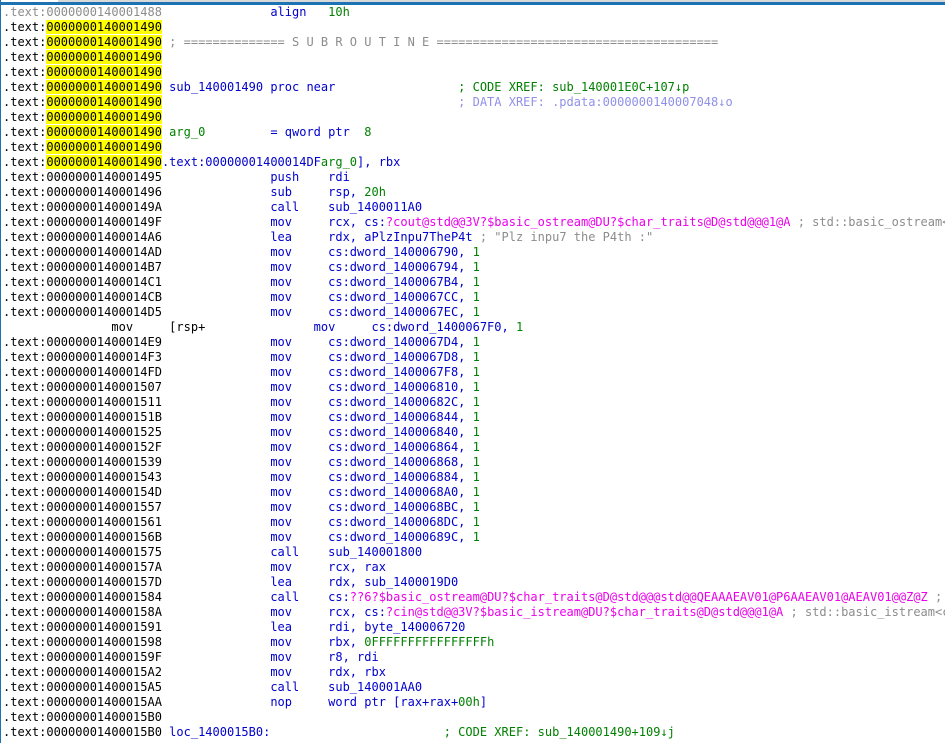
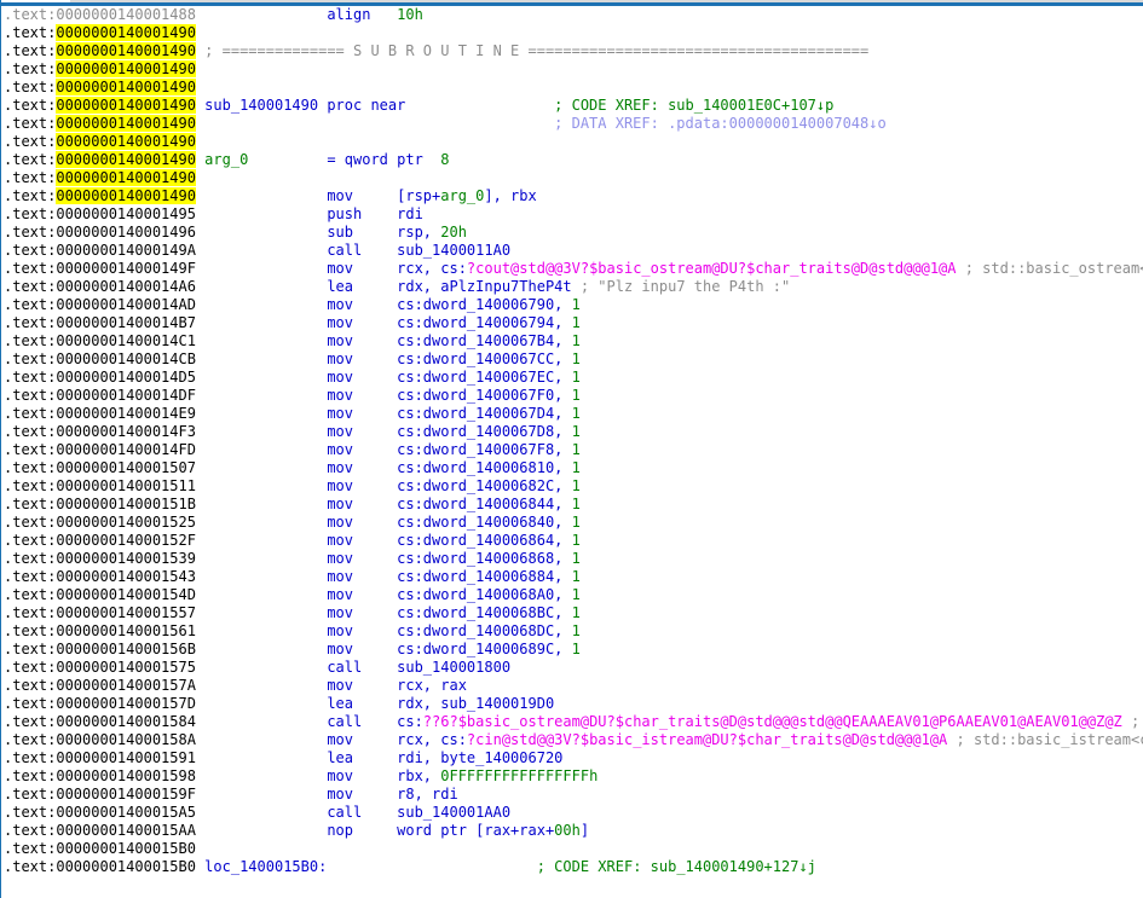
  .text:0000000140001488 align 10h
  .text:0000000140001490
  .text:0000000140001490 ; ============== S U B R O U T I N E =======================================
  .text:0000000140001490
  .text:0000000140001490
  .text:0000000140001490 sub_140001490 proc near ; CODE XREF: sub_140001E0C+107↓p
  .text:0000000140001490 ; DATA XREF: .pdata:0000000140007048↓o
  .text:0000000140001490
  .text:0000000140001490 arg_0 = qword ptr 8
  .text:0000000140001490
- .text:0000000140001490.text:00000001400014DFarg_0], rbx
+ .text:0000000140001490 mov [rsp+arg_0], rbx
  .text:0000000140001495 push rdi
  .text:0000000140001496 sub rsp, 20h
  .text:000000014000149A call sub_1400011A0
  .text:000000014000149F mov rcx, cs:?cout@std@@3V?$basic_ostream@DU?$char_traits@D@std@@@1@A ; std::basic_ostream
  .text:00000001400014A6 lea rdx, aPlzInpu7TheP4t ; "Plz inpu7 the P4th :"
  .text:00000001400014AD mov cs:dword_140006790, 1
  .text:00000001400014B7 mov cs:dword_140006794, 1
  .text:00000001400014C1 mov cs:dword_1400067B4, 1
  .text:00000001400014CB mov cs:dword_1400067CC, 1
  .text:00000001400014D5 mov cs:dword_1400067EC, 1
- mov [rsp+ mov cs:dword_1400067F0, 1
+ .text:00000001400014DF mov cs:dword_1400067F0, 1
  .text:00000001400014E9 mov cs:dword_1400067D4, 1
  .text:00000001400014F3 mov cs:dword_1400067D8, 1
  .text:00000001400014FD mov cs:dword_1400067F8, 1
  .text:0000000140001507 mov cs:dword_140006810, 1
  .text:0000000140001511 mov cs:dword_14000682C, 1
  .text:000000014000151B mov cs:dword_140006844, 1
  .text:0000000140001525 mov cs:dword_140006840, 1
  .text:000000014000152F mov cs:dword_140006864, 1
  .text:0000000140001539 mov cs:dword_140006868, 1
  .text:0000000140001543 mov cs:dword_140006884, 1
  .text:000000014000154D mov cs:dword_1400068A0, 1
  .text:0000000140001557 mov cs:dword_1400068BC, 1
  .text:0000000140001561 mov cs:dword_1400068DC, 1
  .text:000000014000156B mov cs:dword_14000689C, 1
  .text:0000000140001575 call sub_140001800
  .text:000000014000157A mov rcx, rax
  .text:000000014000157D lea rdx, sub_1400019D0
  .text:0000000140001584 call cs:??6?$basic_ostream@DU?$char_traits@D@std@@@std@@QEAAAEAV01@P6AAEAV01@AEAV01@@Z@Z ;
  .text:000000014000158A mov rcx, cs:?cin@std@@3V?$basic_istream@DU?$char_traits@D@std@@@1@A ; std::basic_istream<
  .text:0000000140001591 lea rdi, byte_140006720
  .text:0000000140001598 mov rbx, 0FFFFFFFFFFFFFFFFh
  .text:000000014000159F mov r8, rdi
- .text:00000001400015A2 mov rdx, rbx
  .text:00000001400015A5 call sub_140001AA0
  .text:00000001400015AA nop word ptr [rax+rax+00h]
  .text:00000001400015B0
- .text:00000001400015B0 loc_1400015B0: ; CODE XREF: sub_140001490+109↓j
+ .text:00000001400015B0 loc_1400015B0: ; CODE XREF: sub_140001490+127↓j
